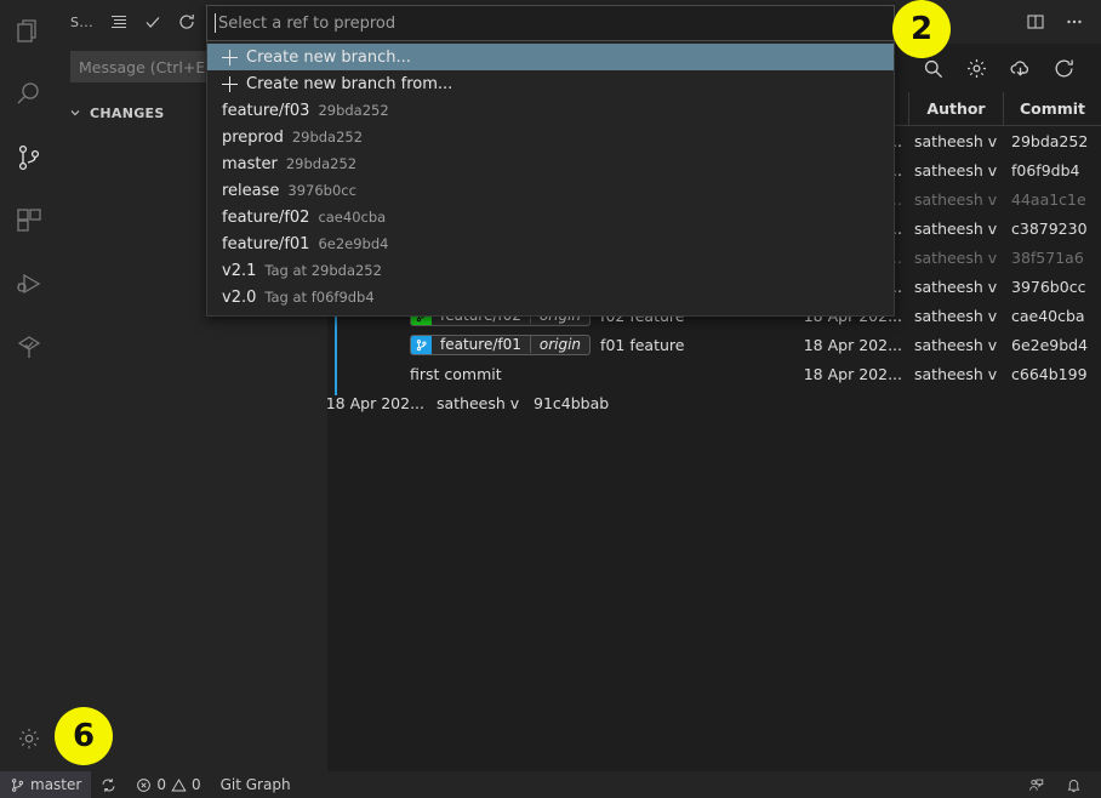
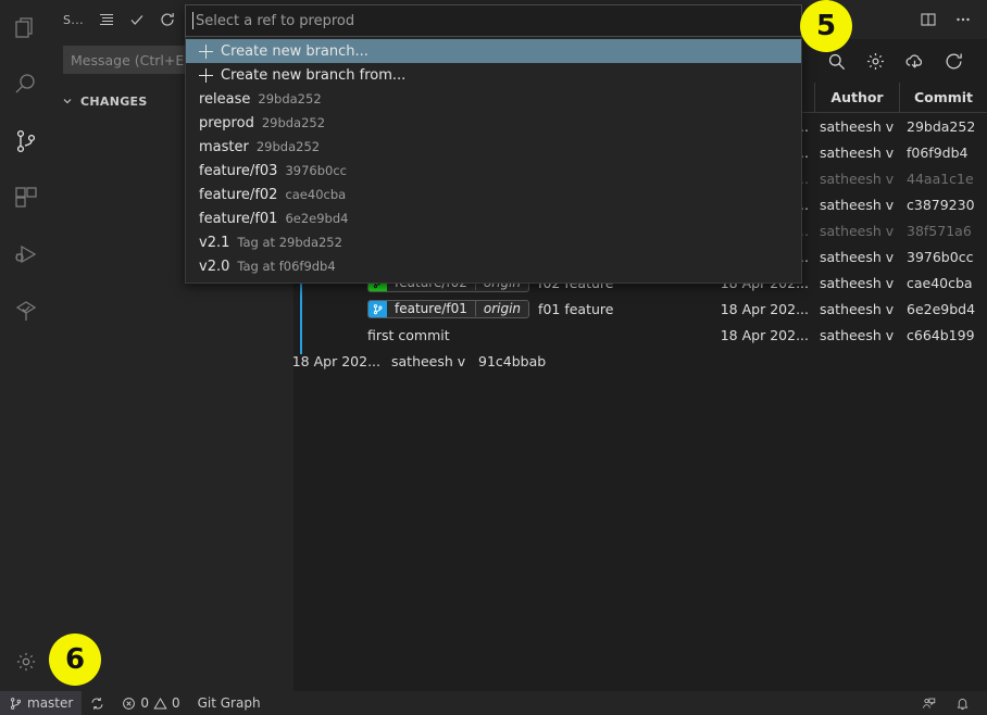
  S...
  Message (Ctrl+E
  CHANGES
  Author
  Commit
  satheesh v
  29bda252
  satheesh v
  f06f9db4
  satheesh v
  44aa1c1e
  satheesh v
  c3879230
  satheesh v
  38f571a6
  satheesh v
  3976b0cc
  satheesh v
  cae40cba
  feature/f01
  origin
  f01 feature
  18 Apr 202...
  satheesh v
  6e2e9bd4
  first commit
  18 Apr 202...
  satheesh v
  c664b199
  18 Apr 202...
  satheesh v
  91c4bbab
  Select a ref to preprod
  Create new branch...
  Create new branch from...
- feature/f03
+ release
  29bda252
  preprod
  29bda252
  master
  29bda252
- release
+ feature/f03
  3976b0cc
  feature/f02
  cae40cba
  feature/f01
  6e2e9bd4
  v2.1
  Tag at 29bda252
  v2.0
  Tag at f06f9db4
  master
  0
  0
  Git Graph
  6
- 2
+ 5
